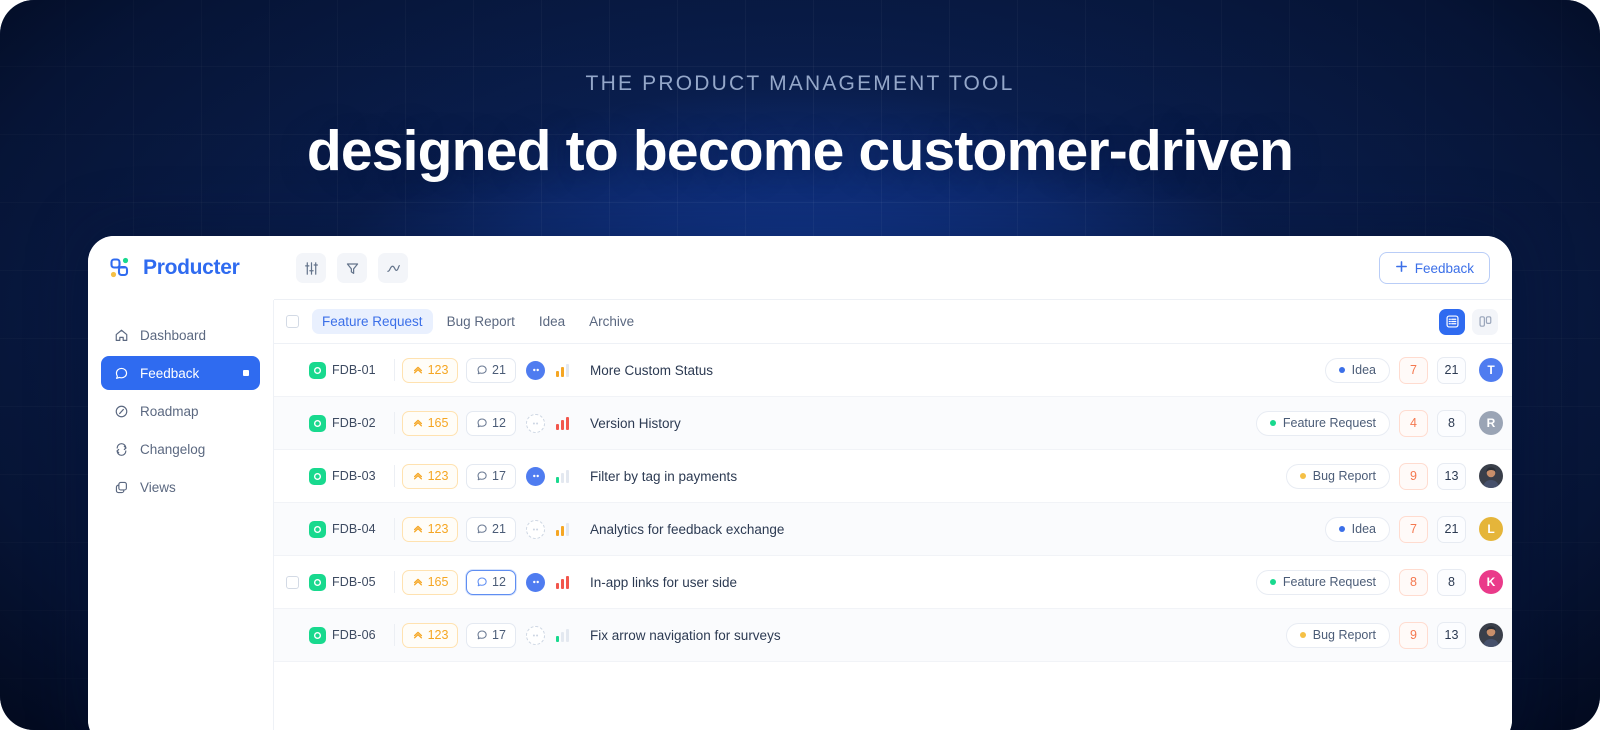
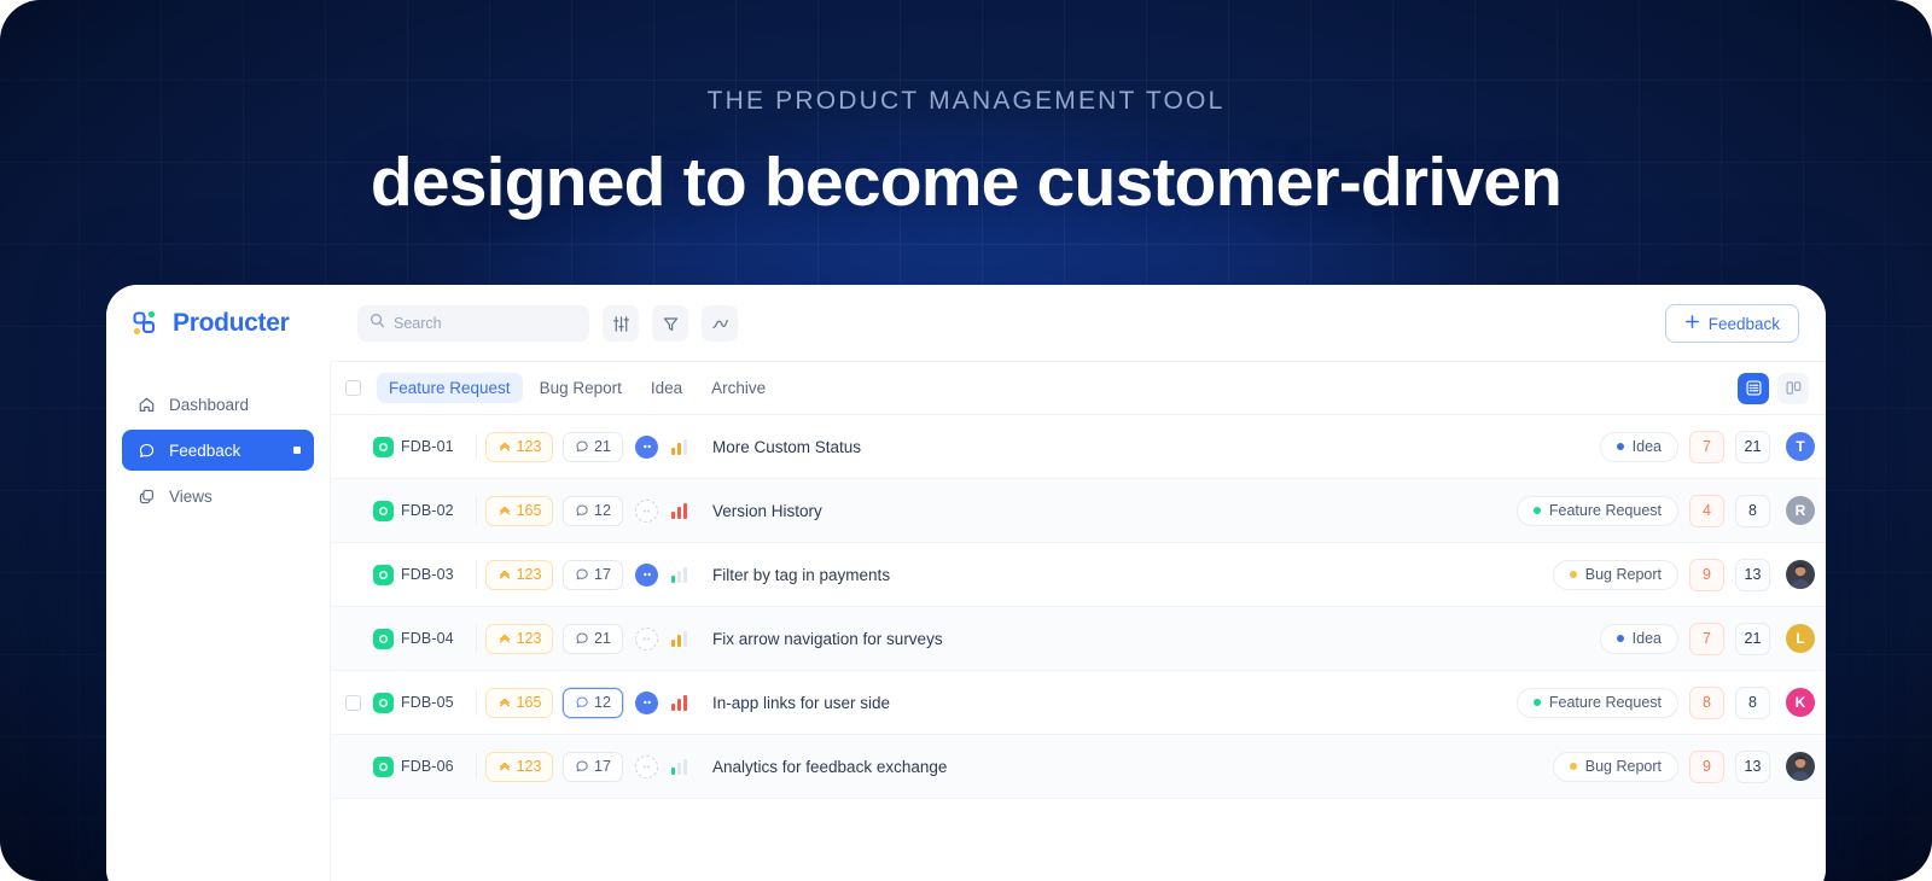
  THE PRODUCT MANAGEMENT TOOL
  designed to become customer-driven
  Producter
+ Search
  Feedback
  Dashboard
  Feedback
- Roadmap
- Changelog
  Views
  Feature Request
  Bug Report
  Idea
  Archive
  FDB-01
  123
  21
  More Custom Status
  Idea
  7
  21
  T
  FDB-02
  165
  12
  Version History
  Feature Request
  4
  8
  R
  FDB-03
  123
  17
  Filter by tag in payments
  Bug Report
  9
  13
  FDB-04
  123
  21
- Analytics for feedback exchange
+ Fix arrow navigation for surveys
  Idea
  7
  21
  L
  FDB-05
  165
  12
  In-app links for user side
  Feature Request
  8
  8
  K
  FDB-06
  123
  17
- Fix arrow navigation for surveys
+ Analytics for feedback exchange
  Bug Report
  9
  13
